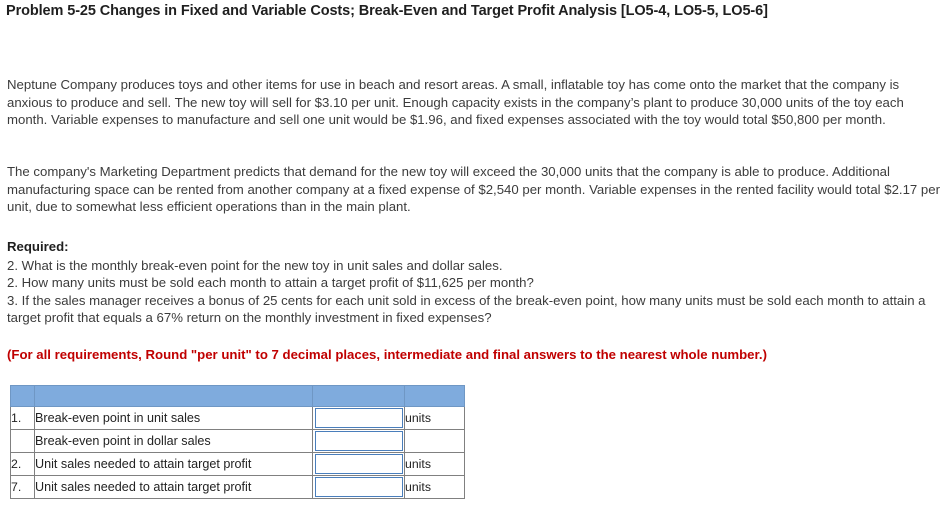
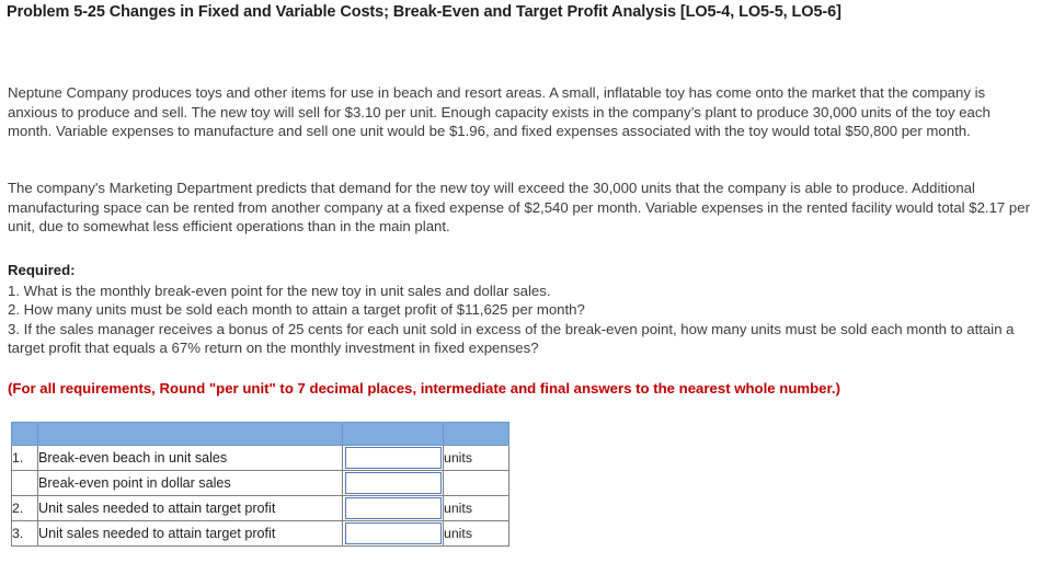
  Problem 5-25 Changes in Fixed and Variable Costs; Break-Even and Target Profit Analysis [LO5-4, LO5-5, LO5-6]
  Neptune Company produces toys and other items for use in beach and resort areas. A small, inflatable toy has come onto the market that the company is anxious to produce and sell. The new toy will sell for $3.10 per unit. Enough capacity exists in the company’s plant to produce 30,000 units of the toy each month. Variable expenses to manufacture and sell one unit would be $1.96, and fixed expenses associated with the toy would total $50,800 per month.
  The company's Marketing Department predicts that demand for the new toy will exceed the 30,000 units that the company is able to produce. Additional manufacturing space can be rented from another company at a fixed expense of $2,540 per month. Variable expenses in the rented facility would total $2.17 per unit, due to somewhat less efficient operations than in the main plant.
  Required:
- 2. What is the monthly break-even point for the new toy in unit sales and dollar sales.
+ 1. What is the monthly break-even point for the new toy in unit sales and dollar sales.
  2. How many units must be sold each month to attain a target profit of $11,625 per month?
  3. If the sales manager receives a bonus of 25 cents for each unit sold in excess of the break-even point, how many units must be sold each month to attain a target profit that equals a 67% return on the monthly investment in fixed expenses?
  (For all requirements, Round "per unit" to 7 decimal places, intermediate and final answers to the nearest whole number.)
- 1.	Break-even point in unit sales		units
+ 1.	Break-even beach in unit sales		units
  	Break-even point in dollar sales
  2.	Unit sales needed to attain target profit		units
- 7.	Unit sales needed to attain target profit		units
+ 3.	Unit sales needed to attain target profit		units
